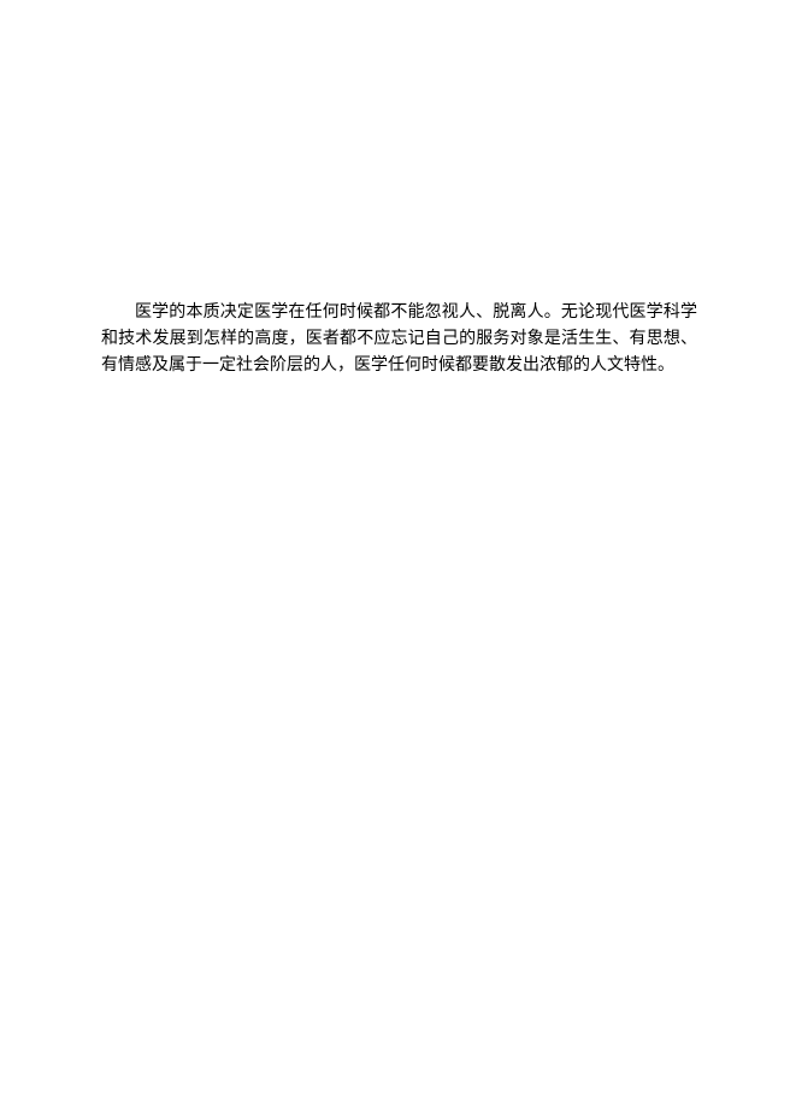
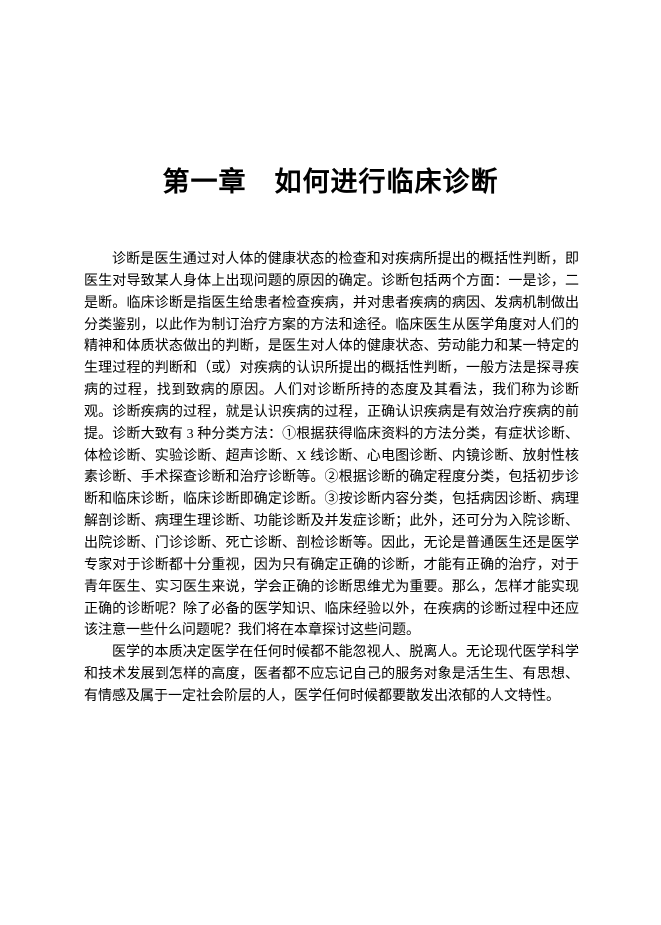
+ 第一章 如何进行临床诊断
+ 诊断是医生通过对人体的健康状态的检查和对疾病所提出的概括性判断，即医生对导致某人身体上出现问题的原因的确定。诊断包括两个方面：一是诊，二是断。临床诊断是指医生给患者检查疾病，并对患者疾病的病因、发病机制做出分类鉴别，以此作为制订治疗方案的方法和途径。临床医生从医学角度对人们的精神和体质状态做出的判断，是医生对人体的健康状态、劳动能力和某一特定的生理过程的判断和（或）对疾病的认识所提出的概括性判断，一般方法是探寻疾病的过程，找到致病的原因。人们对诊断所持的态度及其看法，我们称为诊断观。诊断疾病的过程，就是认识疾病的过程，正确认识疾病是有效治疗疾病的前提。诊断大致有 3 种分类方法：①根据获得临床资料的方法分类，有症状诊断、体检诊断、实验诊断、超声诊断、X 线诊断、心电图诊断、内镜诊断、放射性核素诊断、手术探查诊断和治疗诊断等。②根据诊断的确定程度分类，包括初步诊断和临床诊断，临床诊断即确定诊断。③按诊断内容分类，包括病因诊断、病理解剖诊断、病理生理诊断、功能诊断及并发症诊断；此外，还可分为入院诊断、出院诊断、门诊诊断、死亡诊断、剖检诊断等。因此，无论是普通医生还是医学专家对于诊断都十分重视，因为只有确定正确的诊断，才能有正确的治疗，对于青年医生、实习医生来说，学会正确的诊断思维尤为重要。那么，怎样才能实现正确的诊断呢？除了必备的医学知识、临床经验以外，在疾病的诊断过程中还应该注意一些什么问题呢？我们将在本章探讨这些问题。
  医学的本质决定医学在任何时候都不能忽视人、脱离人。无论现代医学科学和技术发展到怎样的高度，医者都不应忘记自己的服务对象是活生生、有思想、有情感及属于一定社会阶层的人，医学任何时候都要散发出浓郁的人文特性。
